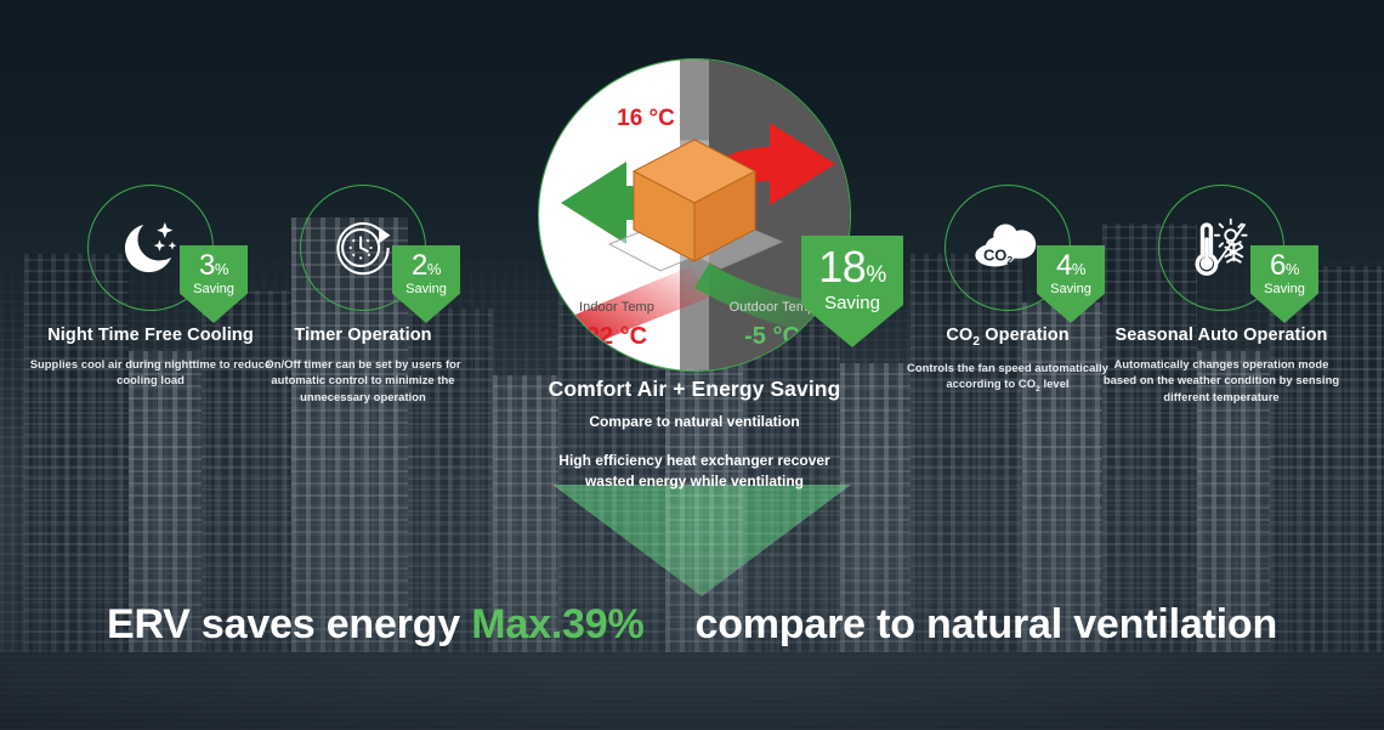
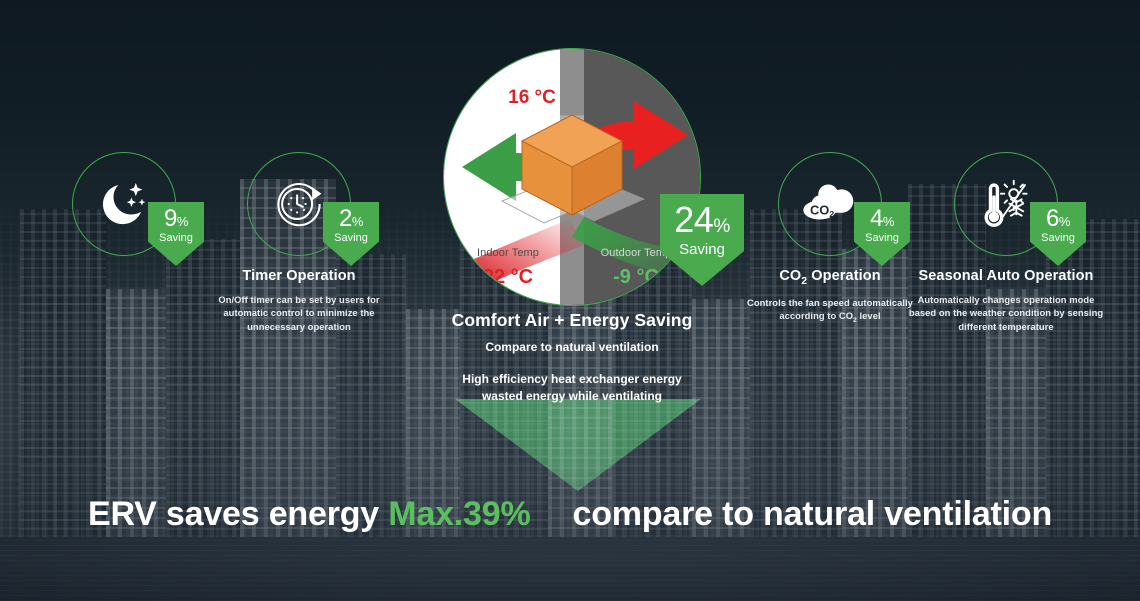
- 3%
+ 9%
  Saving
- Night Time Free Cooling
- Supplies cool air during nighttime to reduce cooling load
  2%
  Saving
  Timer Operation
  On/Off timer can be set by users for automatic control to minimize the unnecessary operation
  CO
  2
  4%
  Saving
  CO2 Operation
  Controls the fan speed automatically
  according to CO level
  6%
  Saving
  Seasonal Auto Operation
  Automatically changes operation mode based on the weather condition by sensing different temperature
  16 °C
  Indoor Temp
  Outdoor Tem
  22 °C
- -5 °C
+ -9 °C
- 18%
+ 24%
  Saving
  Comfort Air + Energy Saving
  Compare to natural ventilation
- High efficiency heat exchanger recover
+ High efficiency heat exchanger energy
  wasted energy while ventilating
  ERV saves energy Max.39% compare to natural ventilation
